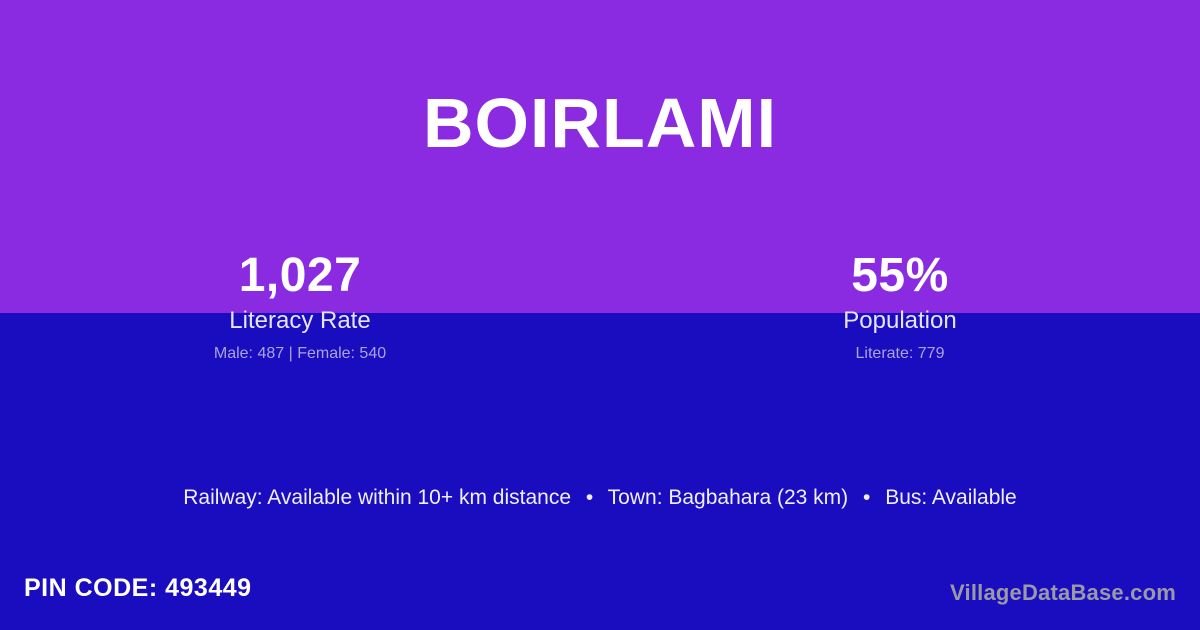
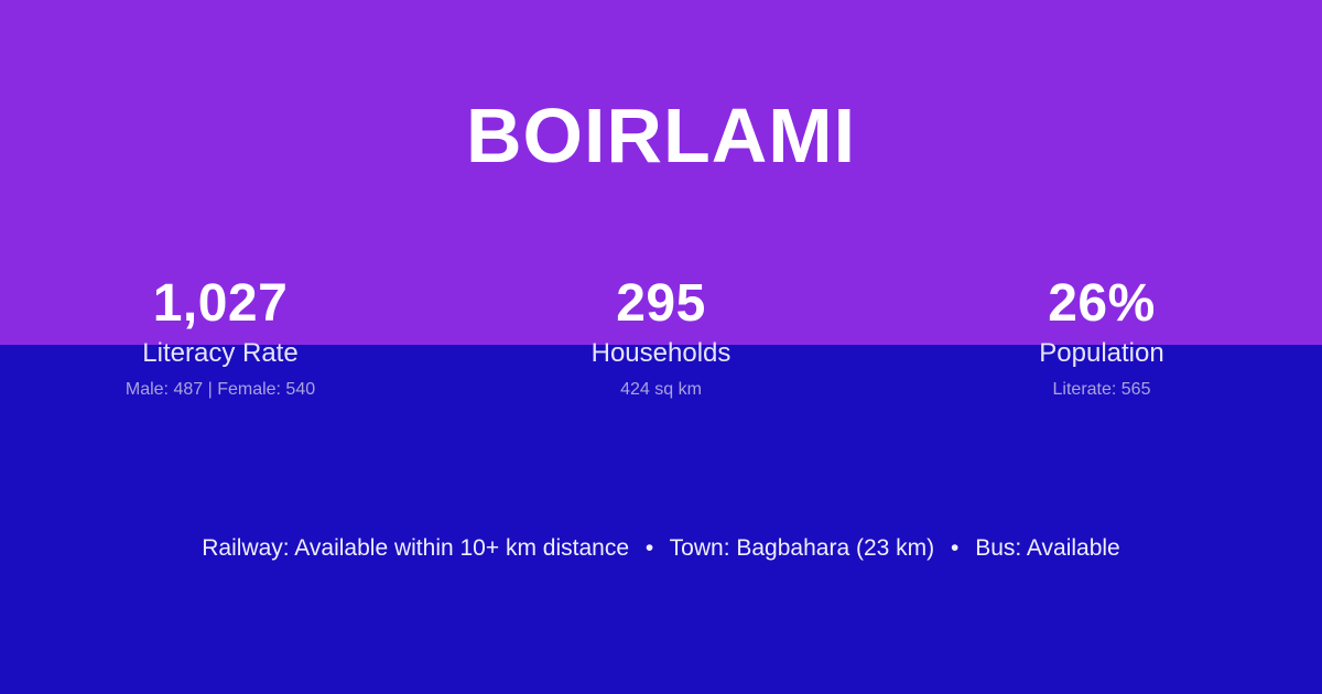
  BOIRLAMI
  1,027
  Literacy Rate
  Male: 487 | Female: 540
+ 295
+ Households
+ 424 sq km
- 55%
+ 26%
  Population
- Literate: 779
+ Literate: 565
  Railway: Available within 10+ km distance • Town: Bagbahara (23 km) • Bus: Available
- PIN CODE: 493449
- VillageDataBase.com
